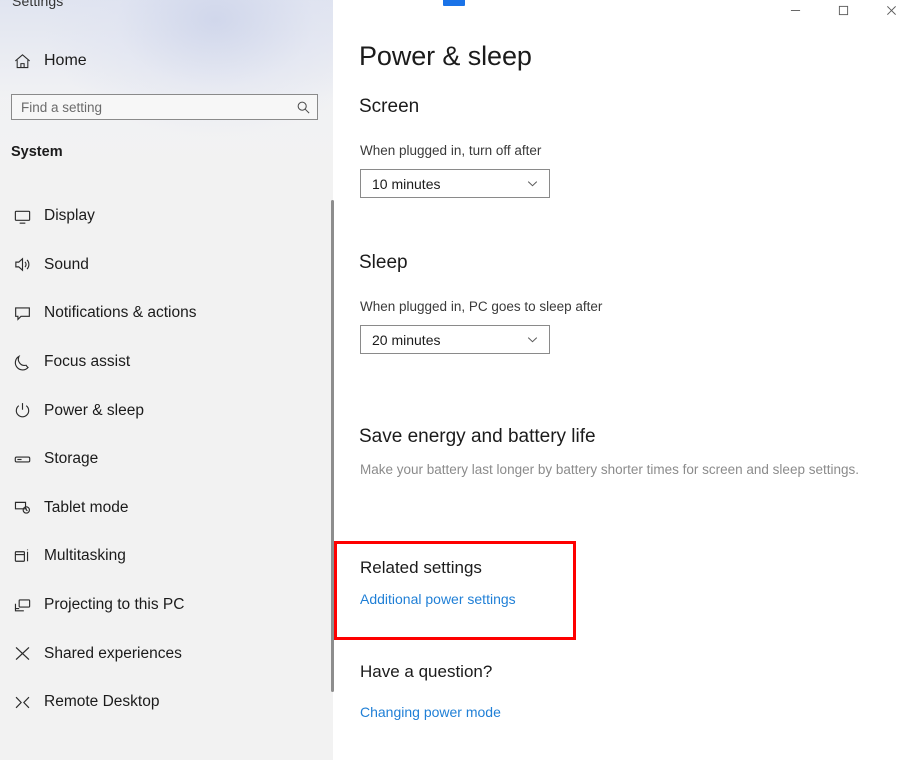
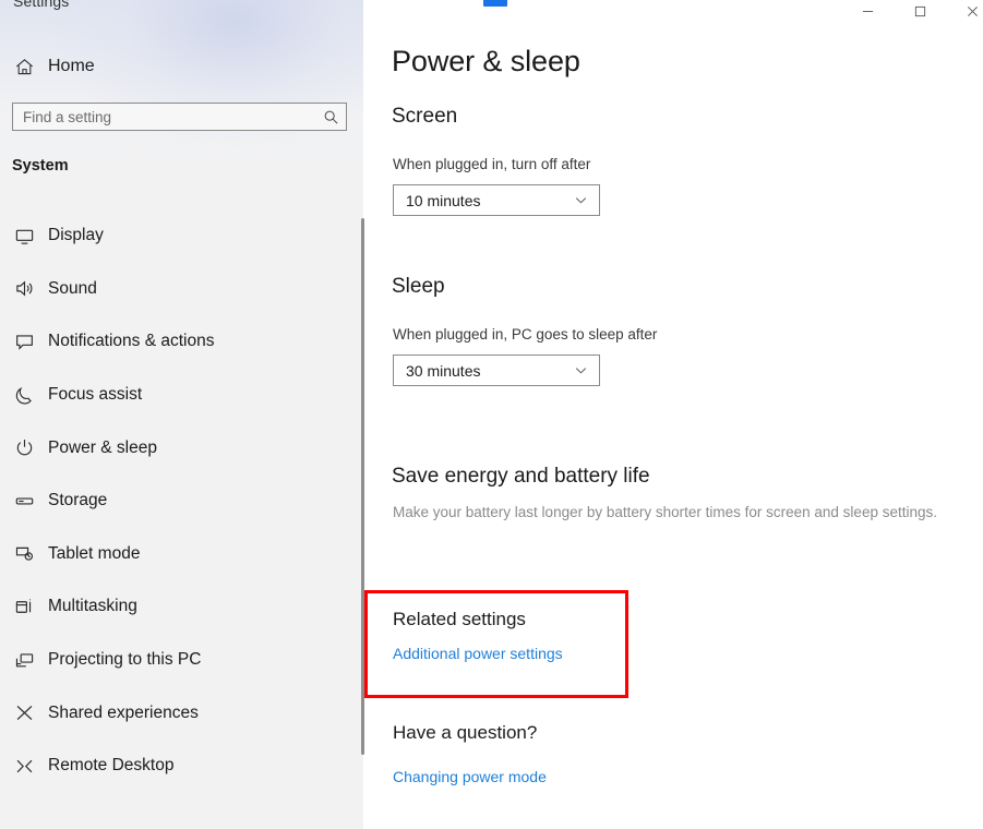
  Settings
  Home
  Find a setting
  System
  Display
  Sound
  Notifications & actions
  Focus assist
  Power & sleep
  Storage
  Tablet mode
  Multitasking
  Projecting to this PC
  Shared experiences
  Remote Desktop
  Power & sleep
  Screen
  When plugged in, turn off after
  10 minutes
  Sleep
  When plugged in, PC goes to sleep after
- 20 minutes
+ 30 minutes
  Save energy and battery life
  Make your battery last longer by battery shorter times for screen and sleep settings.
  Related settings
  Additional power settings
  Have a question?
  Changing power mode
